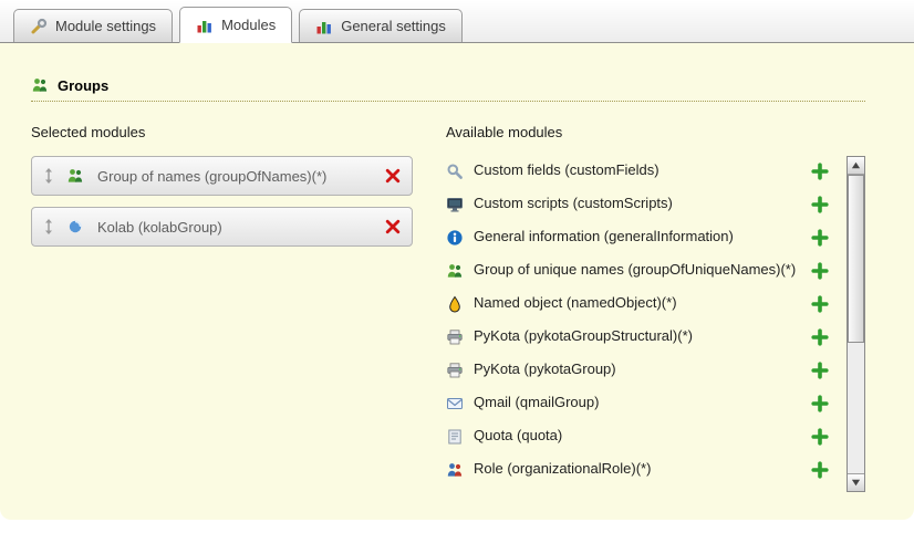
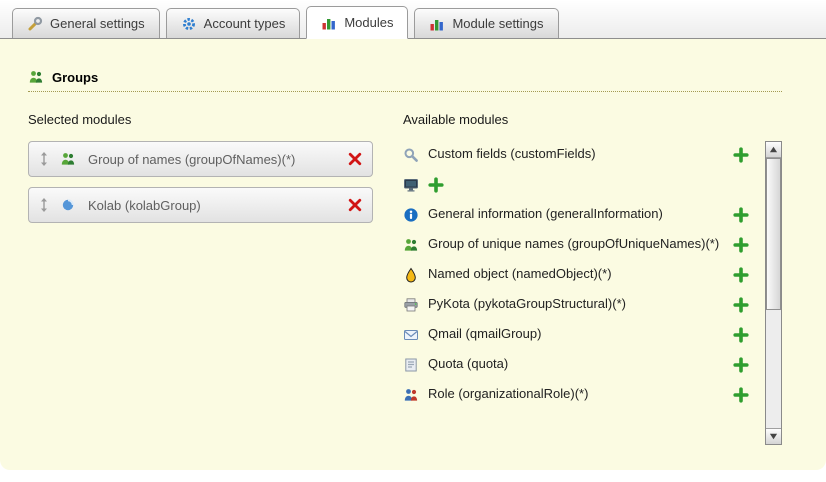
- Module settings
+ General settings
+ Account types
  Modules
- General settings
+ Module settings
  Groups
  Selected modules
  Group of names (groupOfNames)(*)
  Kolab (kolabGroup)
  Available modules
  Custom fields (customFields)
- Custom scripts (customScripts)
  General information (generalInformation)
  Group of unique names (groupOfUniqueNames)(*)
  Named object (namedObject)(*)
  PyKota (pykotaGroupStructural)(*)
- PyKota (pykotaGroup)
  Qmail (qmailGroup)
  Quota (quota)
  Role (organizationalRole)(*)
